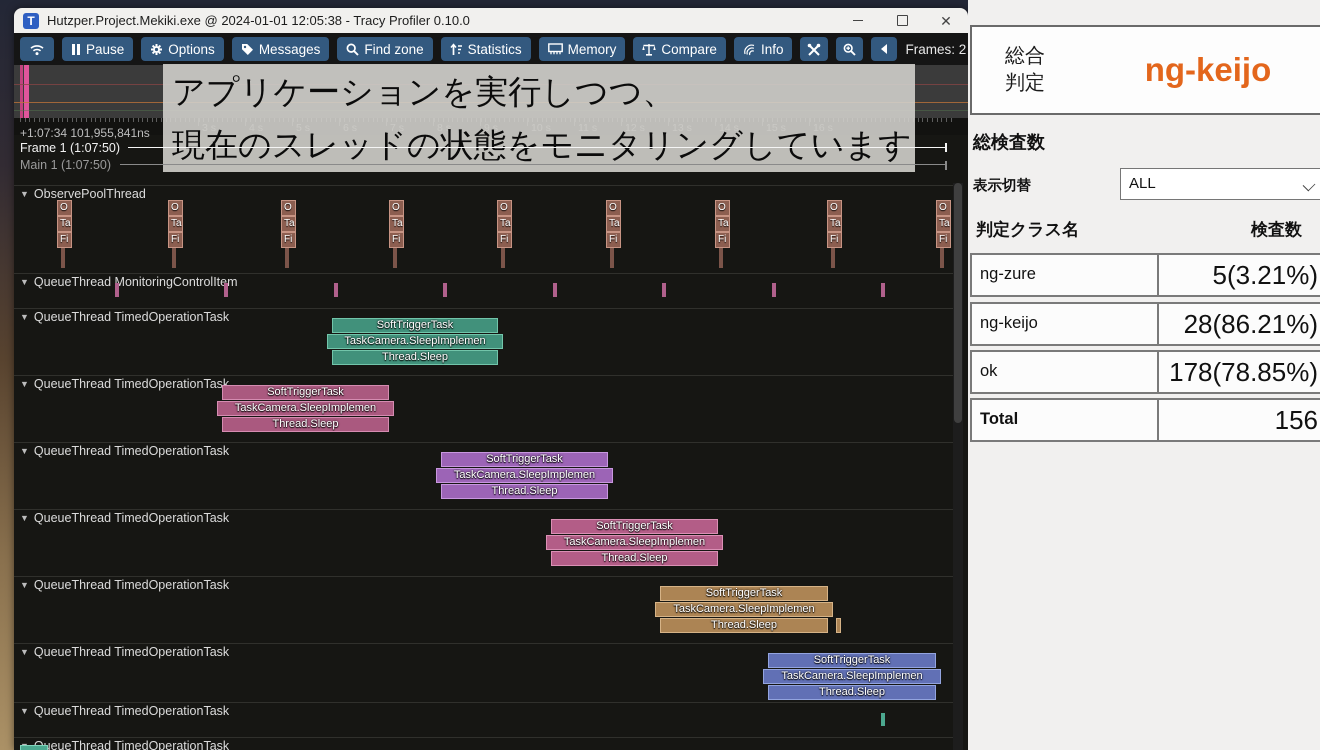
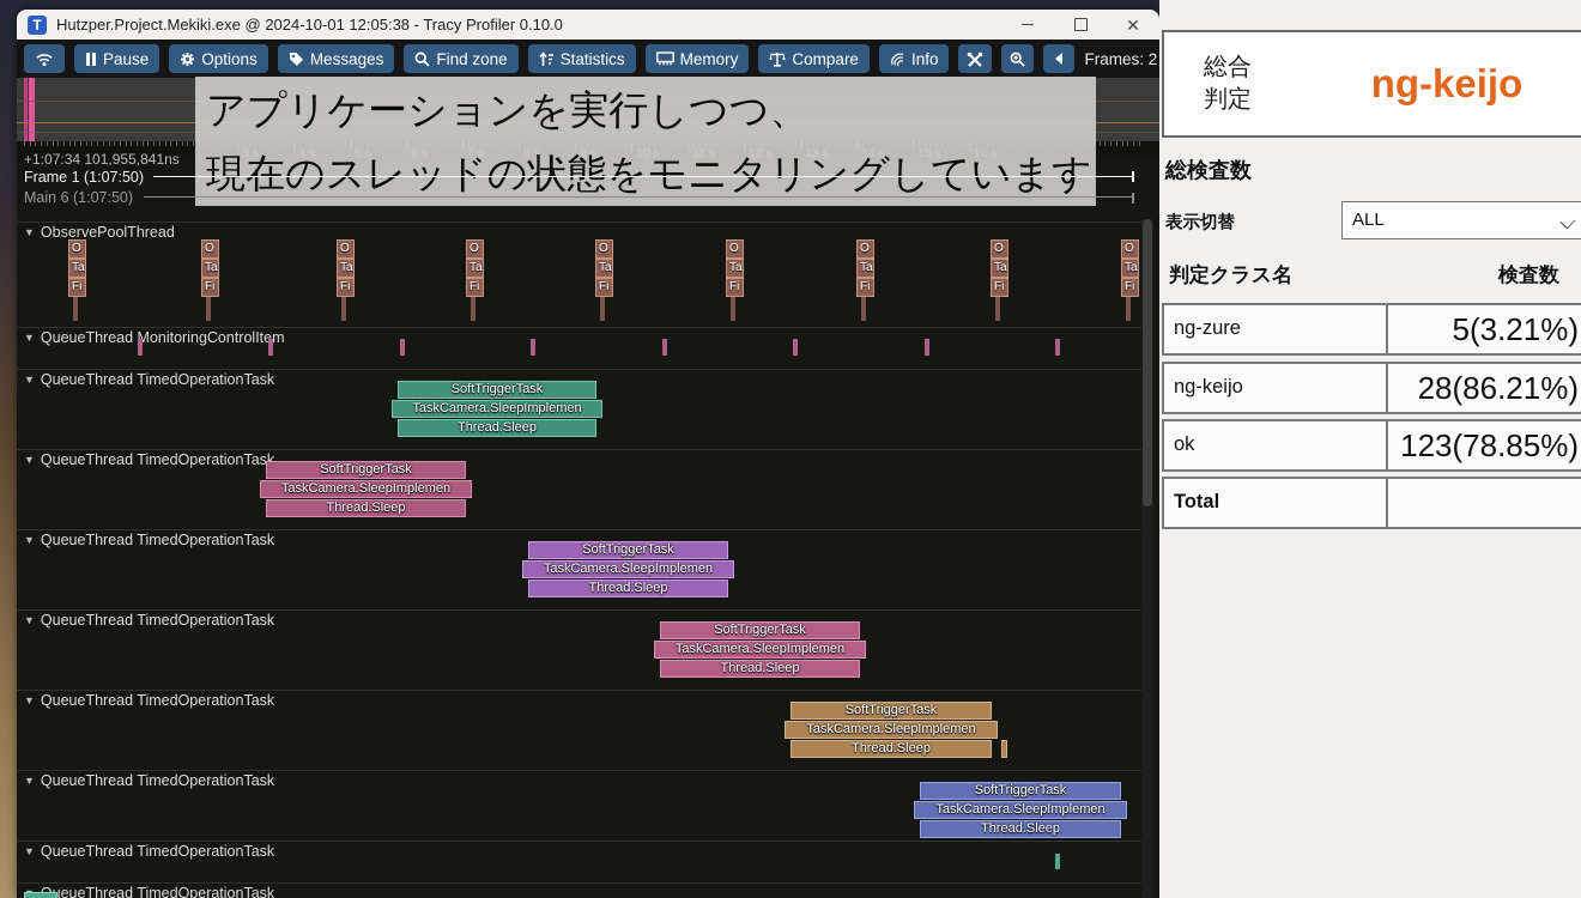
  ▼ ObservePoolThread
  ▼ QueueThread MonitoringControlItem
  ▼ QueueThread TimedOperationTask
  ▼ QueueThread TimedOperationTask
  ▼ QueueThread TimedOperationTask
  ▼ QueueThread TimedOperationTask
  ▼ QueueThread TimedOperationTask
  ▼ QueueThread TimedOperationTask
  ▼ QueueThread TimedOperationTask
  eueThread TimedOperationTask
  O
  Ta
  Fi
  O
  Ta
  Fi
  O
  Ta
  Fi
  O
  Ta
  Fi
  O
  Ta
  Fi
  O
  Ta
  Fi
  O
  Ta
  Fi
  O
  Ta
  Fi
  O
  Ta
  Fi
  SoftTriggerTask
  TaskCamera.SleepImplemen
  Thread.Sleep
  SoftTriggerTask
  TaskCamera.SleepImplemen
  Thread.Sleep
  SoftTriggerTask
  TaskCamera.SleepImplemen
  Thread.Sleep
  SoftTriggerTask
  TaskCamera.SleepImplemen
  Thread.Sleep
  SoftTriggerTask
  TaskCamera.SleepImplemen
  Thread.Sleep
  SoftTriggerTask
  TaskCamera.SleepImplemen
  Thread.Sleep
  +1:07:34 101,955,841ns
  Frame 1 (1:07:50)
- Main 1 (1:07:50)
+ Main 6 (1:07:50)
  アプリケーションを実行しつつ、
  現在のスレッドの状態をモニタリングしています
  T
- Hutzper.Project.Mekiki.exe @ 2024-01-01 12:05:38 - Tracy Profiler 0.10.0
+ Hutzper.Project.Mekiki.exe @ 2024-10-01 12:05:38 - Tracy Profiler 0.10.0
  ✕
  Pause
  Options
  Messages
  Find zone
  Statistics
  Memory
  Compare
  Info
  Frames: 2
  総合
  判定
  ng-keijo
  総検査数
  表示切替
  ALL
  判定クラス名
  検査数
  ng-zure
  5(3.21%)
  ng-keijo
  28(86.21%)
  ok
- 178(78.85%)
+ 123(78.85%)
  Total
- 156
